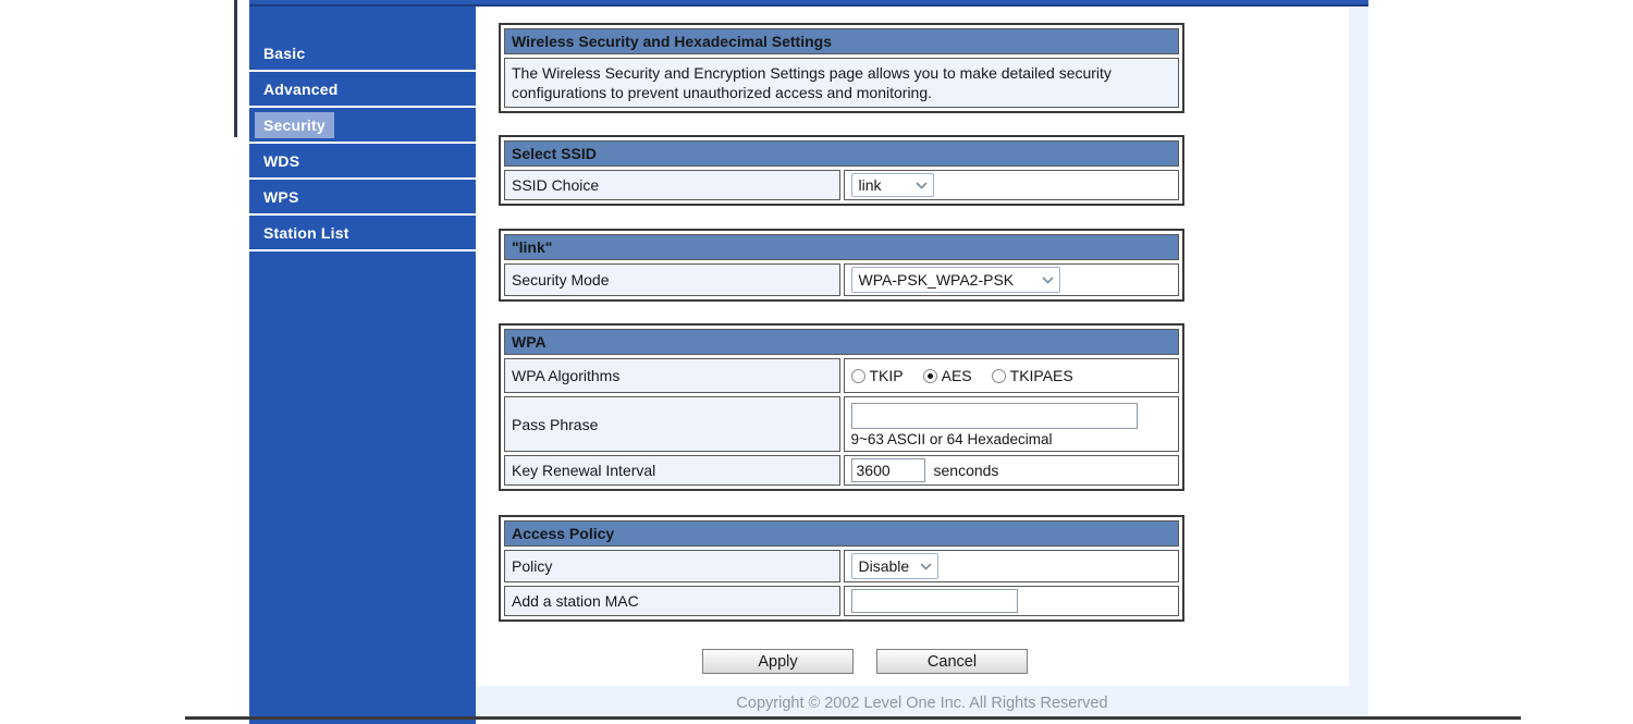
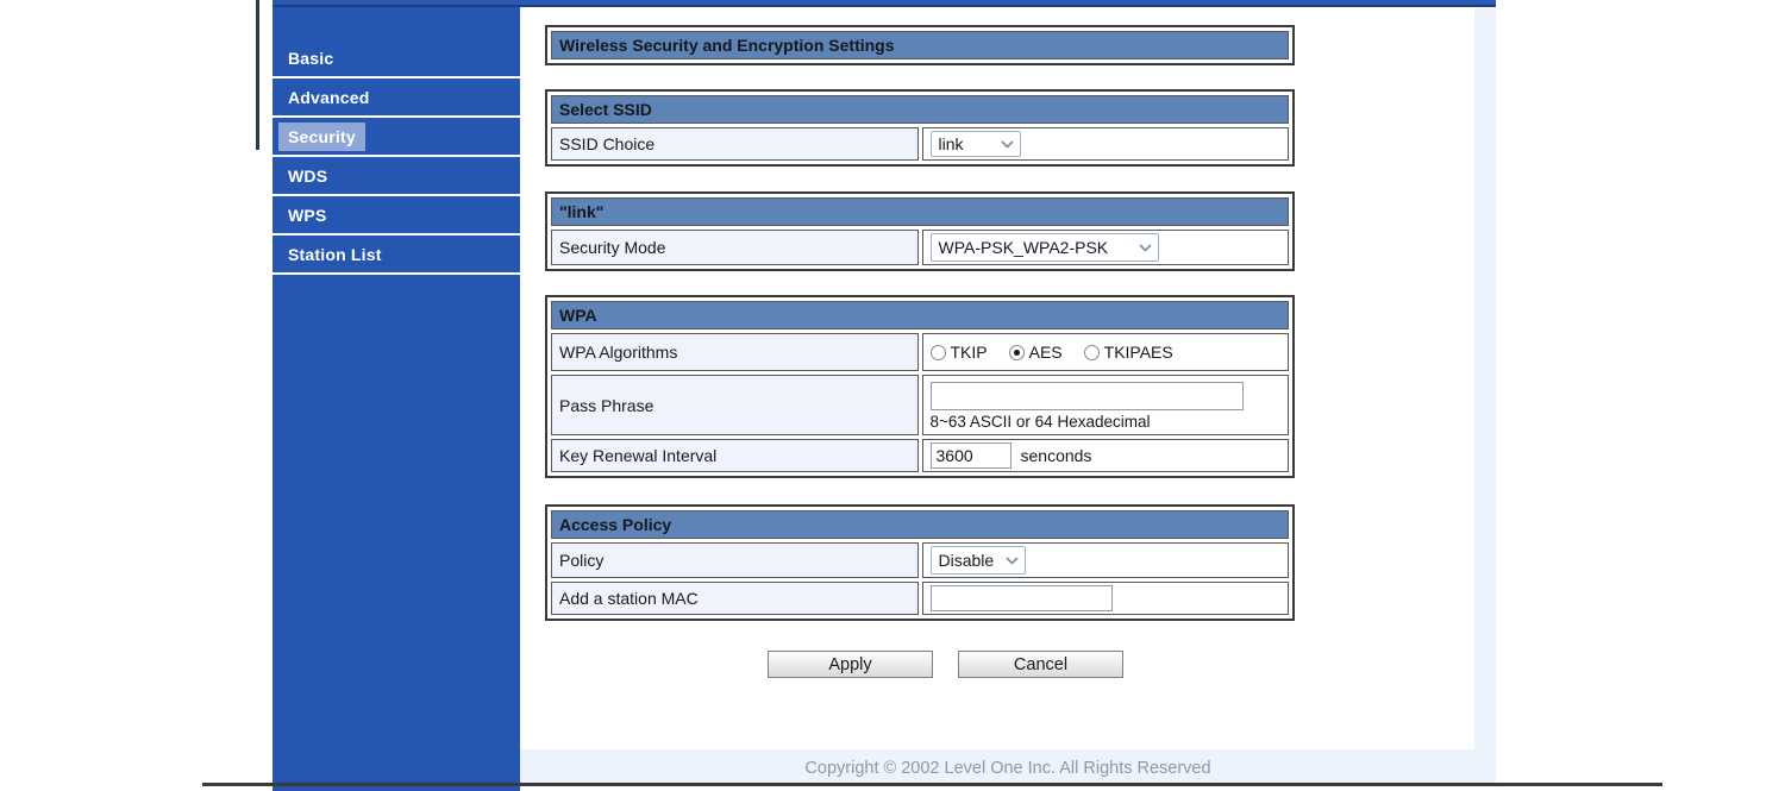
  Basic
  Advanced
  Security
  WDS
  WPS
  Station List
- Wireless Security and Hexadecimal Settings
+ Wireless Security and Encryption Settings
- The Wireless Security and Encryption Settings page allows you to make detailed security configurations to prevent unauthorized access and monitoring.
  Select SSID
  SSID Choice	link
  "link"
  Security Mode	WPA-PSK_WPA2-PSK
  WPA
  WPA Algorithms	TKIP AES TKIPAES
- Pass Phrase	9~63 ASCII or 64 Hexadecimal
+ Pass Phrase	8~63 ASCII or 64 Hexadecimal
  Key Renewal Interval	3600 senconds
  Access Policy
  Policy	Disable
  Add a station MAC
  Apply
  Cancel
  Copyright © 2002 Level One Inc. All Rights Reserved
